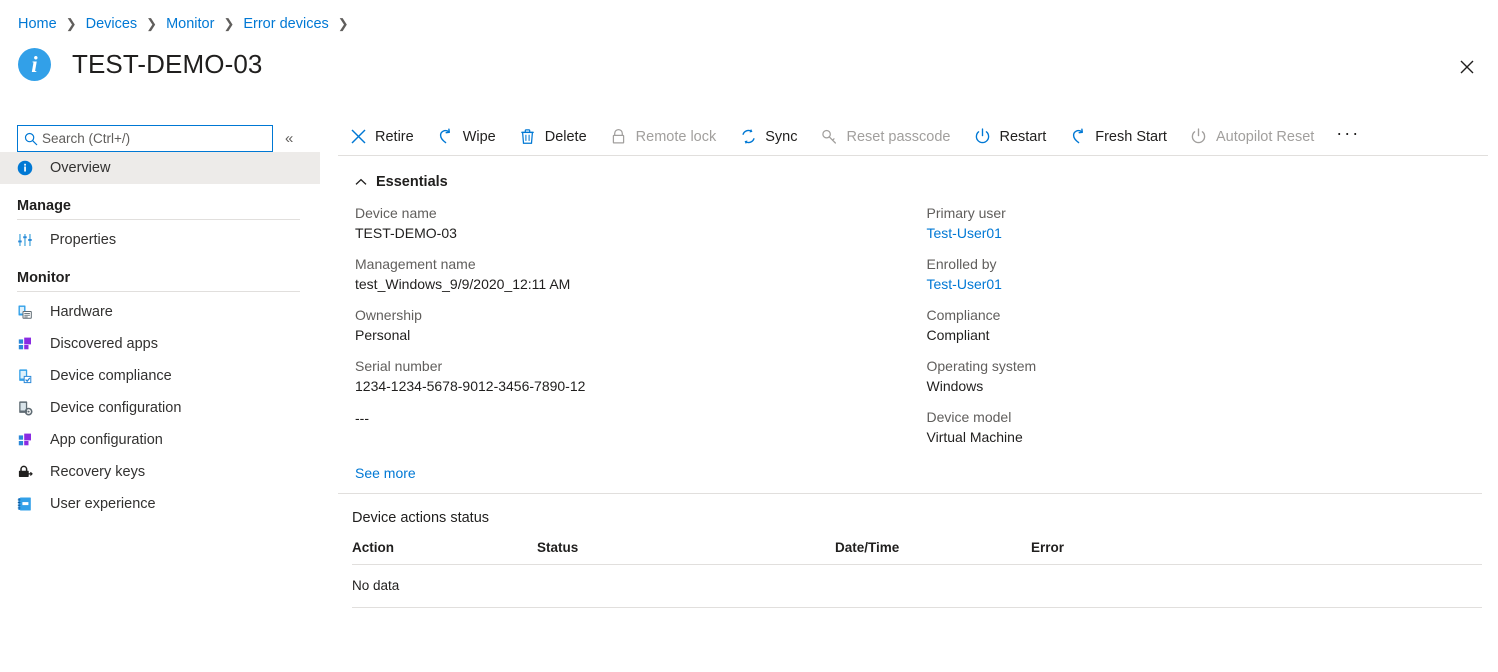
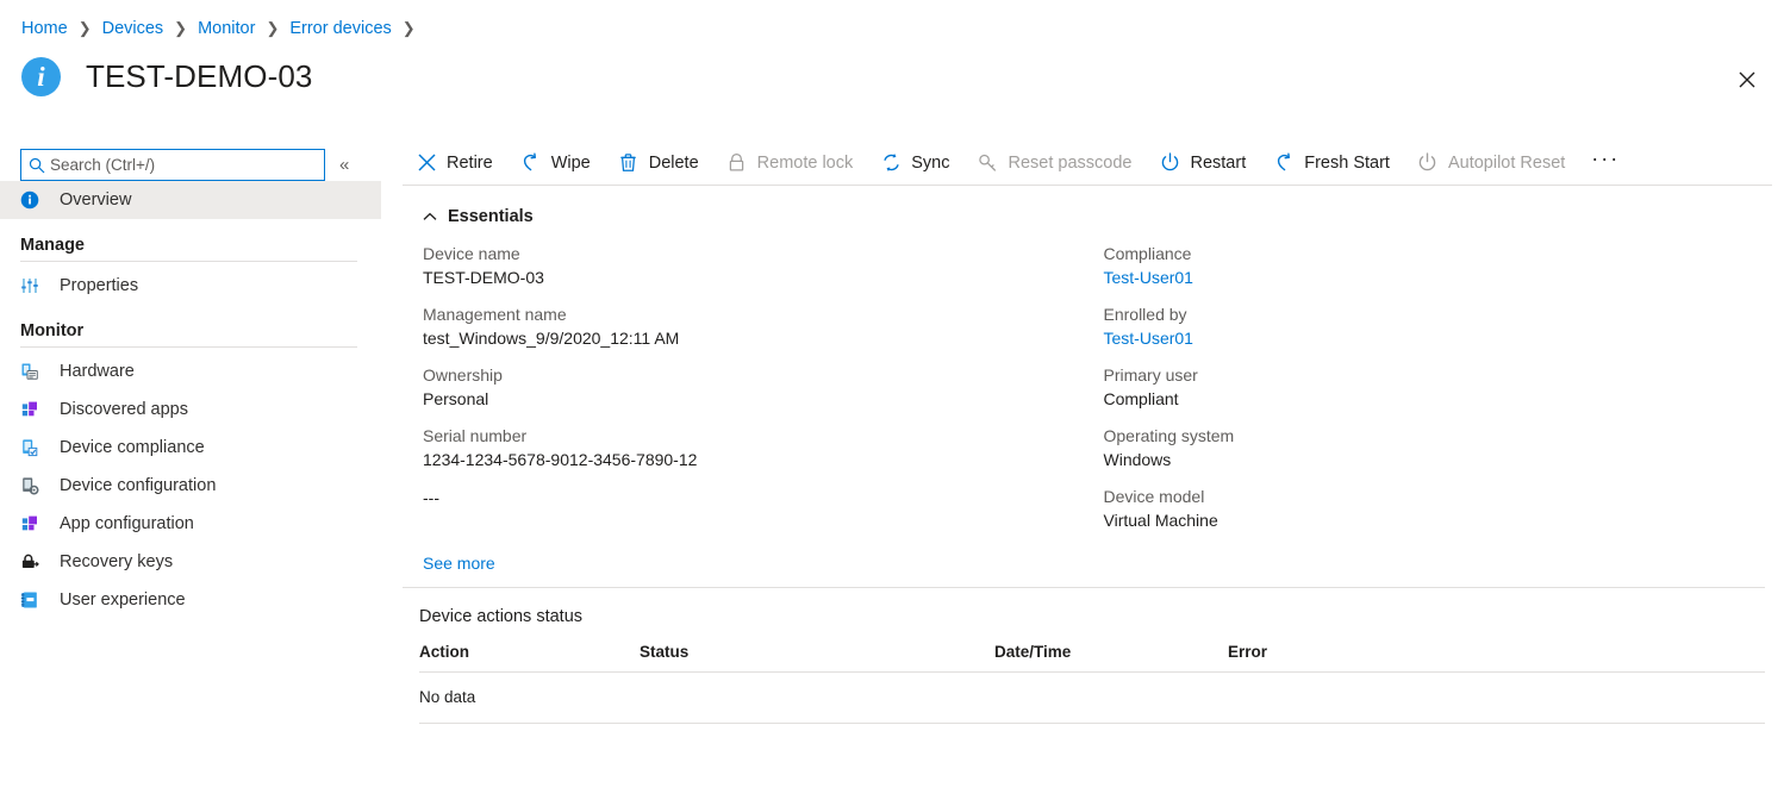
  Home
  ❯
  Devices
  ❯
  Monitor
  ❯
  Error devices
  ❯
  i
  TEST-DEMO-03
  Search (Ctrl+/)
  «
  Overview
  Manage
  Properties
  Monitor
  Hardware
  Discovered apps
  Device compliance
  Device configuration
  App configuration
  Recovery keys
  User experience
  Retire
  Wipe
  Delete
  Remote lock
  Sync
  Reset passcode
  Restart
  Fresh Start
  Autopilot Reset
  ···
  Essentials
  Device name
  TEST-DEMO-03
  Management name
  test_Windows_9/9/2020_12:11 AM
  Ownership
  Personal
  Serial number
  1234-1234-5678-9012-3456-7890-12
  ---
- Primary user
+ Compliance
  Test-User01
  Enrolled by
  Test-User01
- Compliance
+ Primary user
  Compliant
  Operating system
  Windows
  Device model
  Virtual Machine
  See more
  Device actions status
  Action	Status	Date/Time	Error
  No data
